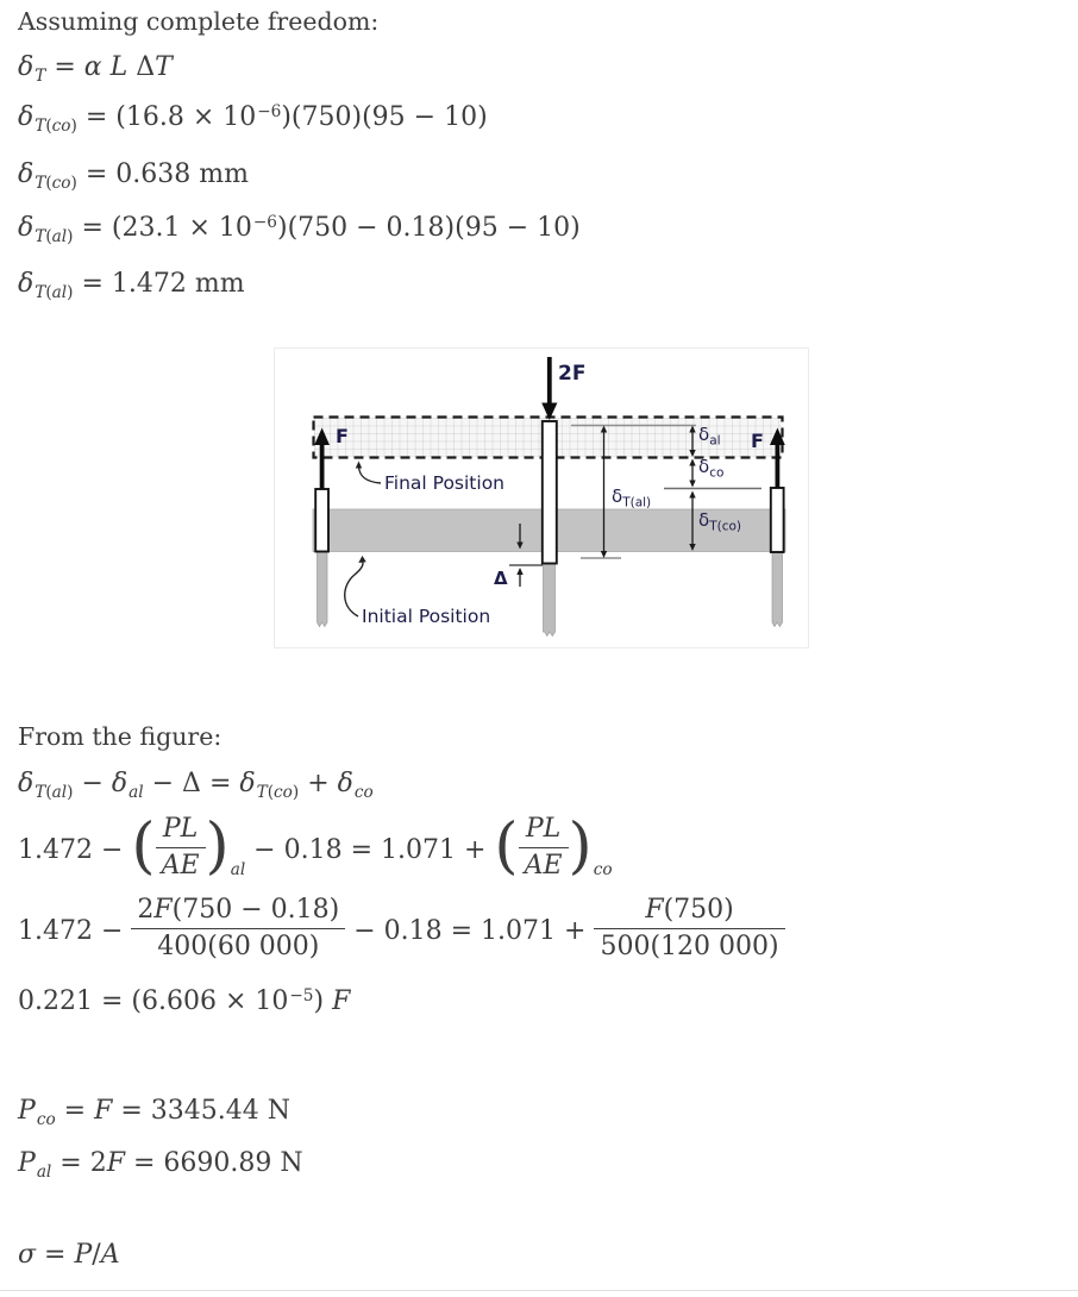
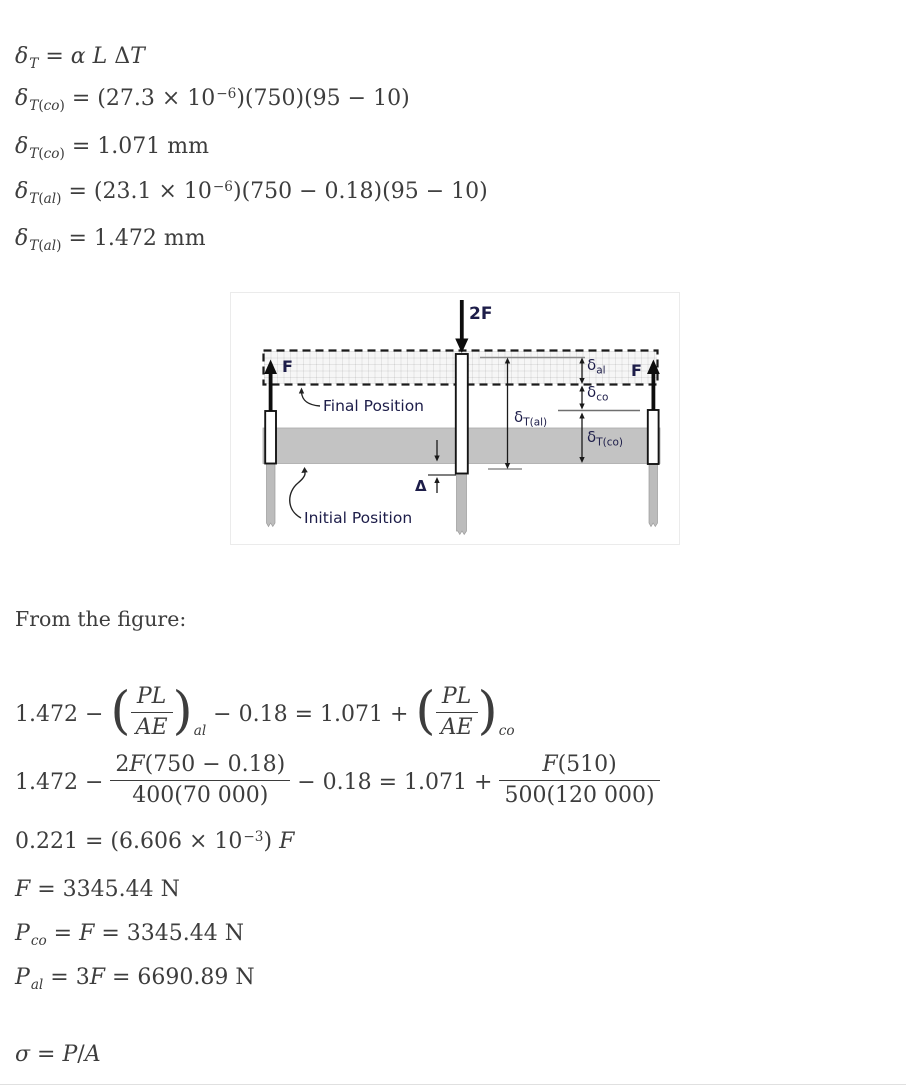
- Assuming complete freedom:
  δT = α L ΔT
- δT(co) = (16.8 × 10−6)(750)(95 − 10)
+ δT(co) = (27.3 × 10−6)(750)(95 − 10)
- δT(co) = 0.638 mm
+ δT(co) = 1.071 mm
  δT(al) = (23.1 × 10−6)(750 − 0.18)(95 − 10)
  δT(al) = 1.472 mm
  2F
  F
  F
  Final Position
  Initial Position
  Δ
  δal
  δco
  δT(al)
  δT(co)
  From the figure:
- δT(al) − δal − Δ = δT(co) + δco
  1.472 − (
  PL
  AE
  )al − 0.18 = 1.071 + (
  PL
  AE
  )co
  1.472 −
  2F(750 − 0.18)
- 400(60 000)
+ 400(70 000)
  − 0.18 = 1.071 +
- F(750)
+ F(510)
  500(120 000)
- 0.221 = (6.606 × 10−5) F
+ 0.221 = (6.606 × 10−3) F
+ F = 3345.44 N
  Pco = F = 3345.44 N
- Pal = 2F = 6690.89 N
+ Pal = 3F = 6690.89 N
  σ = P/A
